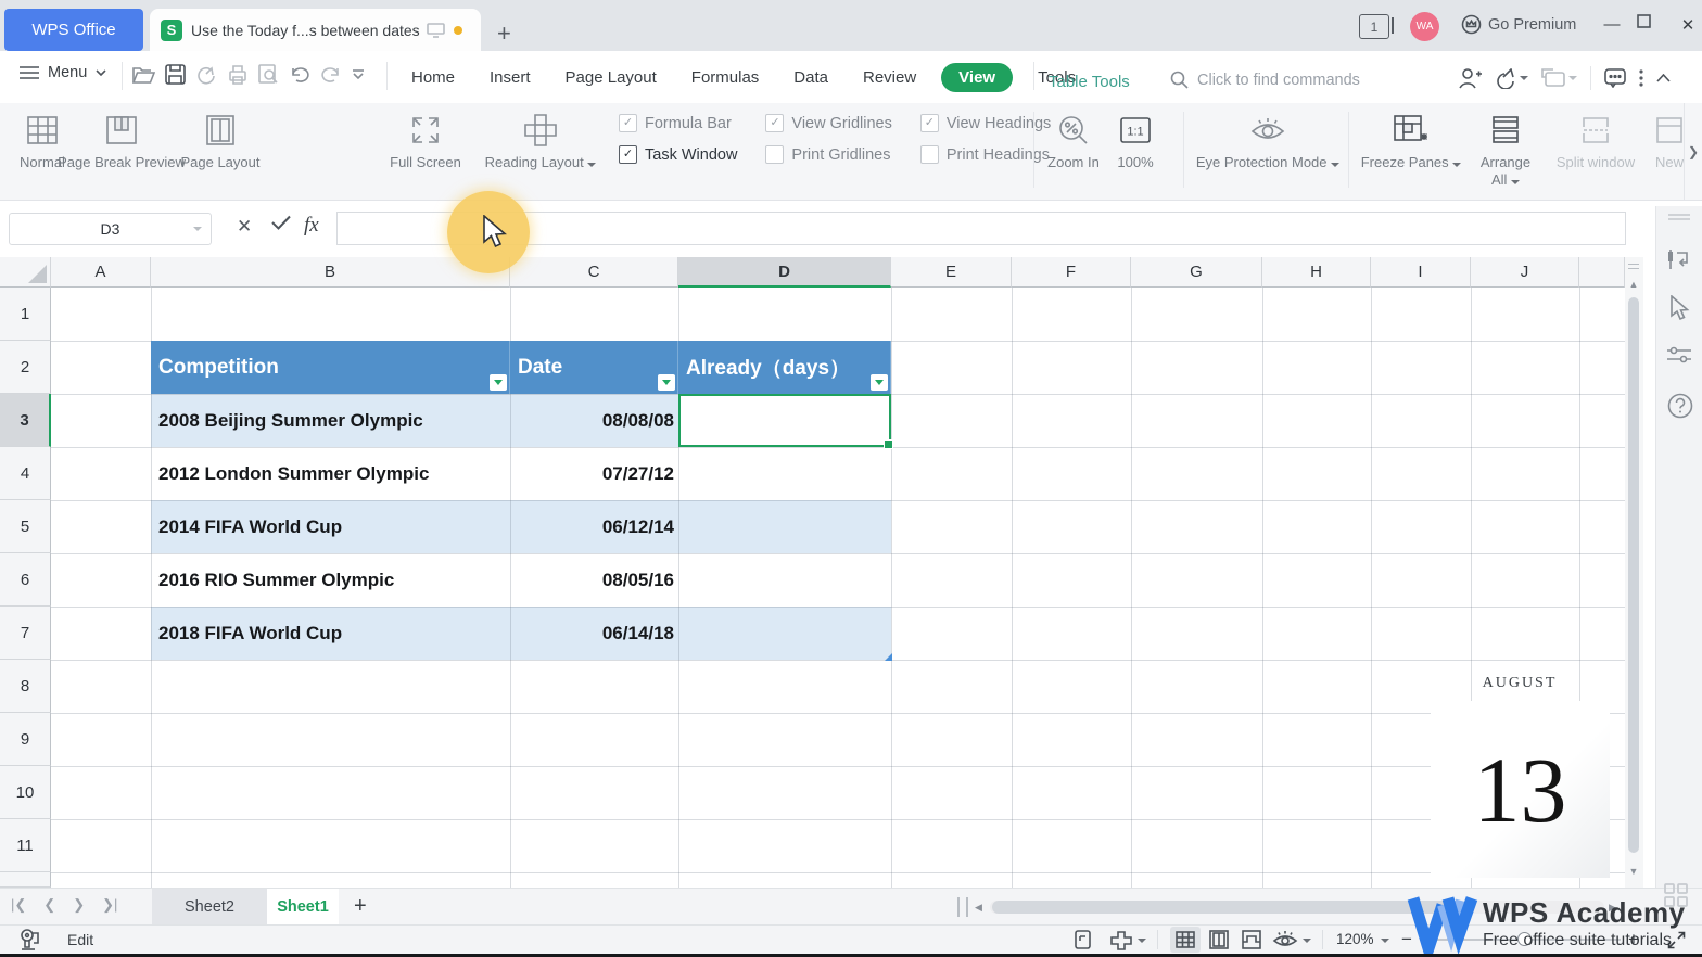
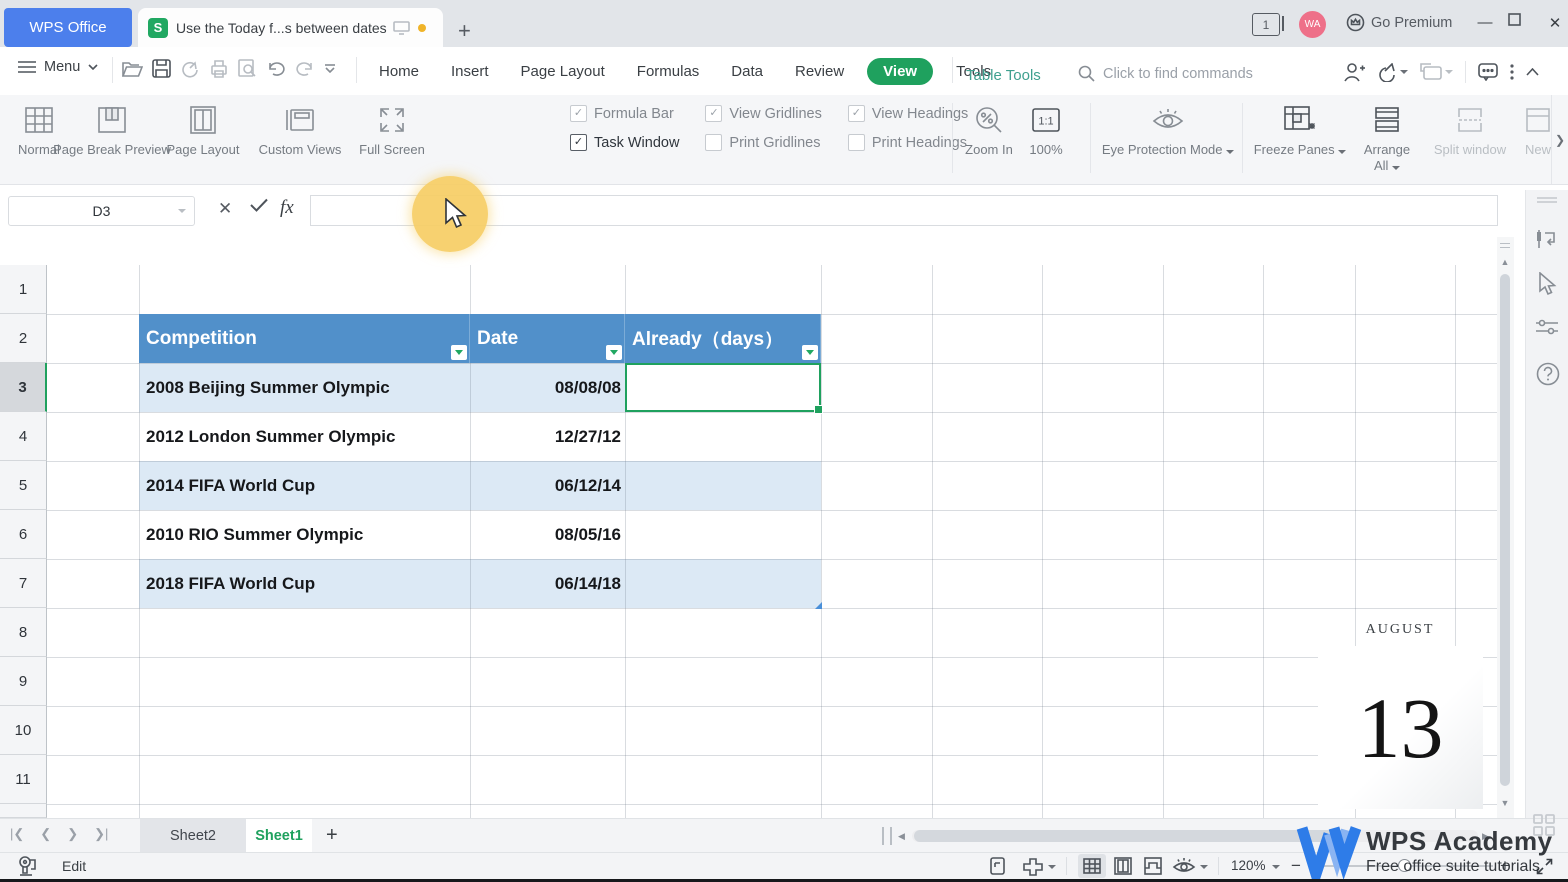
  WPS Office
  S
  Use the Today f...s between dates
  +
  1
  WA
  Go Premium
  —
  ✕
  Menu
  Home
  Insert
  Page Layout
  Formulas
  Data
  Review
  View
  Tools
  Table Tools
  Click to find commands
  Normal
  Page Break Preview
  Page Layout
+ Custom Views
  Full Screen
- Reading Layout
  ✓
  Formula Bar
  ✓
  Task Window
  ✓
  View Gridlines
  Print Gridlines
  ✓
  View Headings
  Print Headings
  Zoom In
  1:1
  100%
  Eye Protection Mode
  Freeze Panes
  Arrange
  All
  Split window
  New
  ❯
  D3
  ✕
  fx
- A
- B
- C
- D
- E
- F
- G
- H
- I
- J
  1
  2
  3
  4
  5
  6
  7
  8
  9
  10
  11
  Competition
  Date
  Already（days）
  2008 Beijing Summer Olympic
  08/08/08
  2012 London Summer Olympic
- 07/27/12
+ 12/27/12
  2014 FIFA World Cup
  06/12/14
- 2016 RIO Summer Olympic
+ 2010 RIO Summer Olympic
  08/05/16
  2018 FIFA World Cup
  06/14/18
  AUGUST
  13
  ▲
  ▼
  |❮
  ❮
  ❯
  ❯|
  Sheet2
  Sheet1
  +
  ◀
  ▶
  Edit
  120%
  −
  +
  WPS Academy
  Free office suite tutorials
